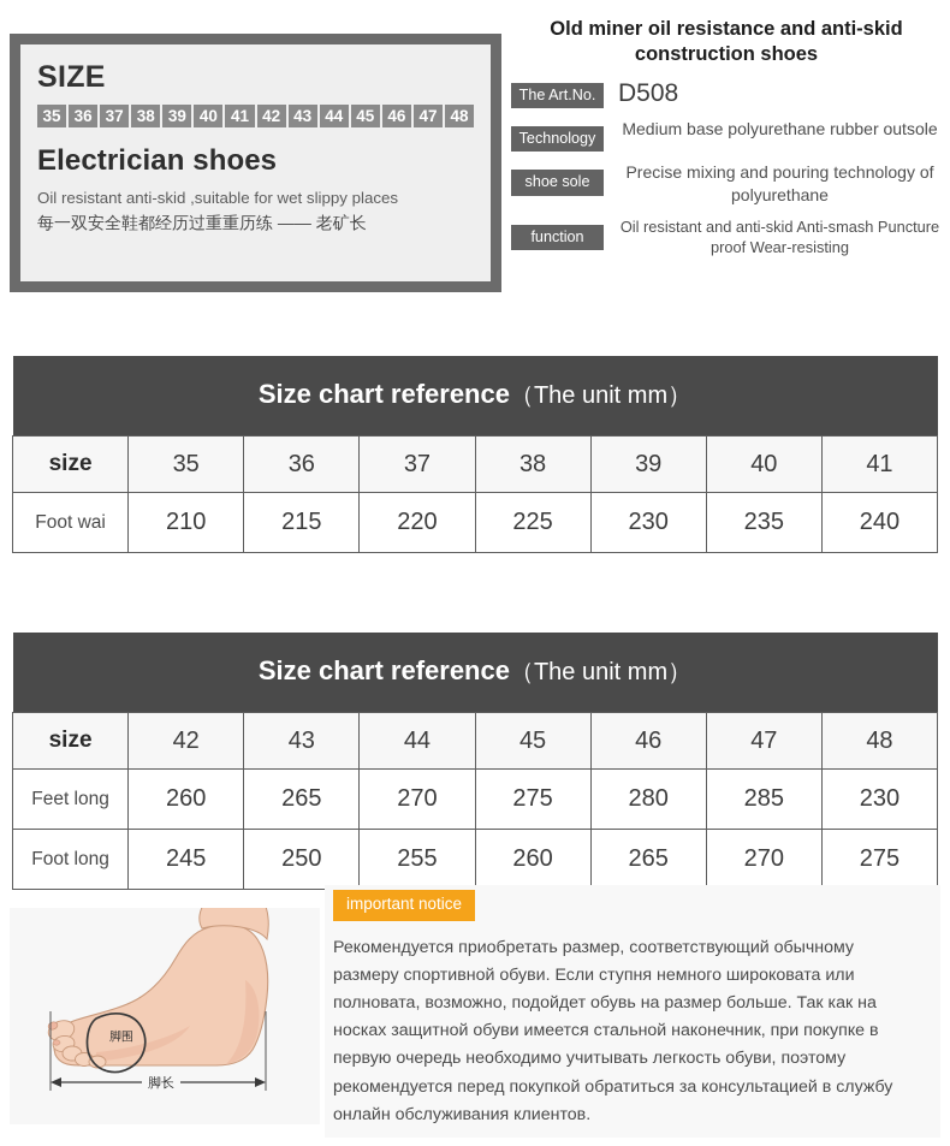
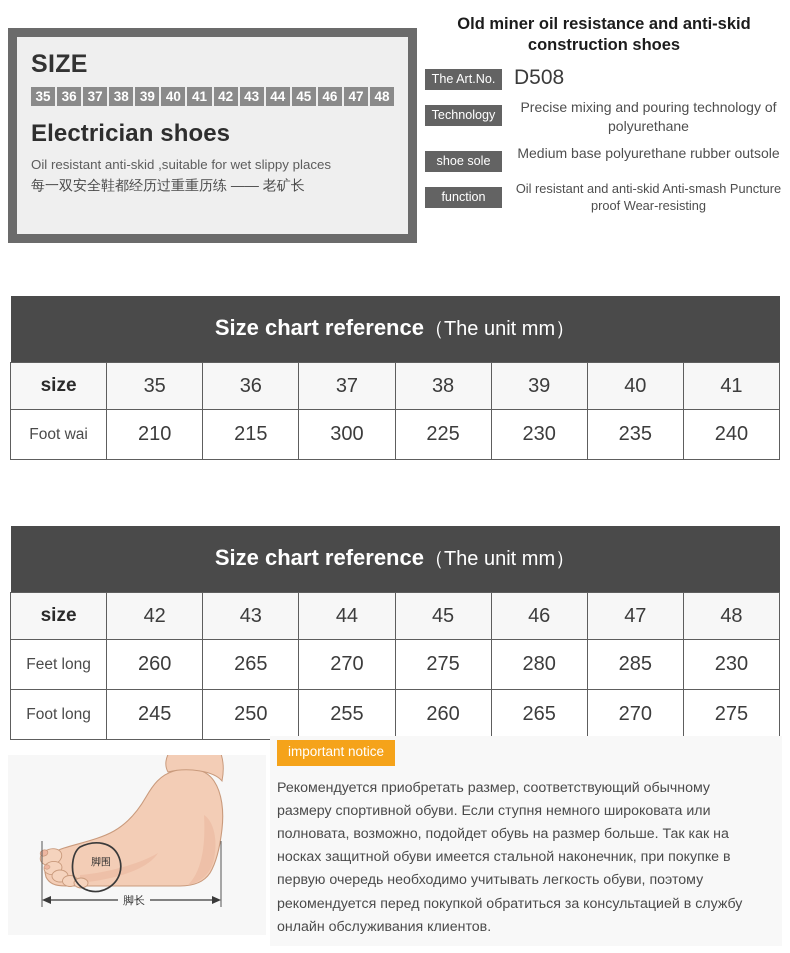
  SIZE
  35
  36
  37
  38
  39
  40
  41
  42
  43
  44
  45
  46
  47
  48
  Electrician shoes
  Oil resistant anti-skid ,suitable for wet slippy places
  每一双安全鞋都经历过重重历练 —— 老矿长
  Old miner oil resistance and anti-skid construction shoes
  The Art.No.
  D508
  Technology
- Medium base polyurethane rubber outsole
+ Precise mixing and pouring technology of polyurethane
  shoe sole
- Precise mixing and pouring technology of polyurethane
+ Medium base polyurethane rubber outsole
  function
  Oil resistant and anti-skid Anti-smash Puncture proof Wear-resisting
  Size chart reference（The unit mm）
  size	35	36	37	38	39	40	41
- Foot wai	210	215	220	225	230	235	240
+ Foot wai	210	215	300	225	230	235	240
  Size chart reference（The unit mm）
  size	42	43	44	45	46	47	48
  Feet long	260	265	270	275	280	285	230
  Foot long	245	250	255	260	265	270	275
  脚围
  脚长
  important notice
  Рекомендуется приобретать размер, соответствующий обычному размеру спортивной обуви. Если ступня немного широковата или полновата, возможно, подойдет обувь на размер больше. Так как на носках защитной обуви имеется стальной наконечник, при покупке в первую очередь необходимо учитывать легкость обуви, поэтому рекомендуется перед покупкой обратиться за консультацией в службу онлайн обслуживания клиентов.
